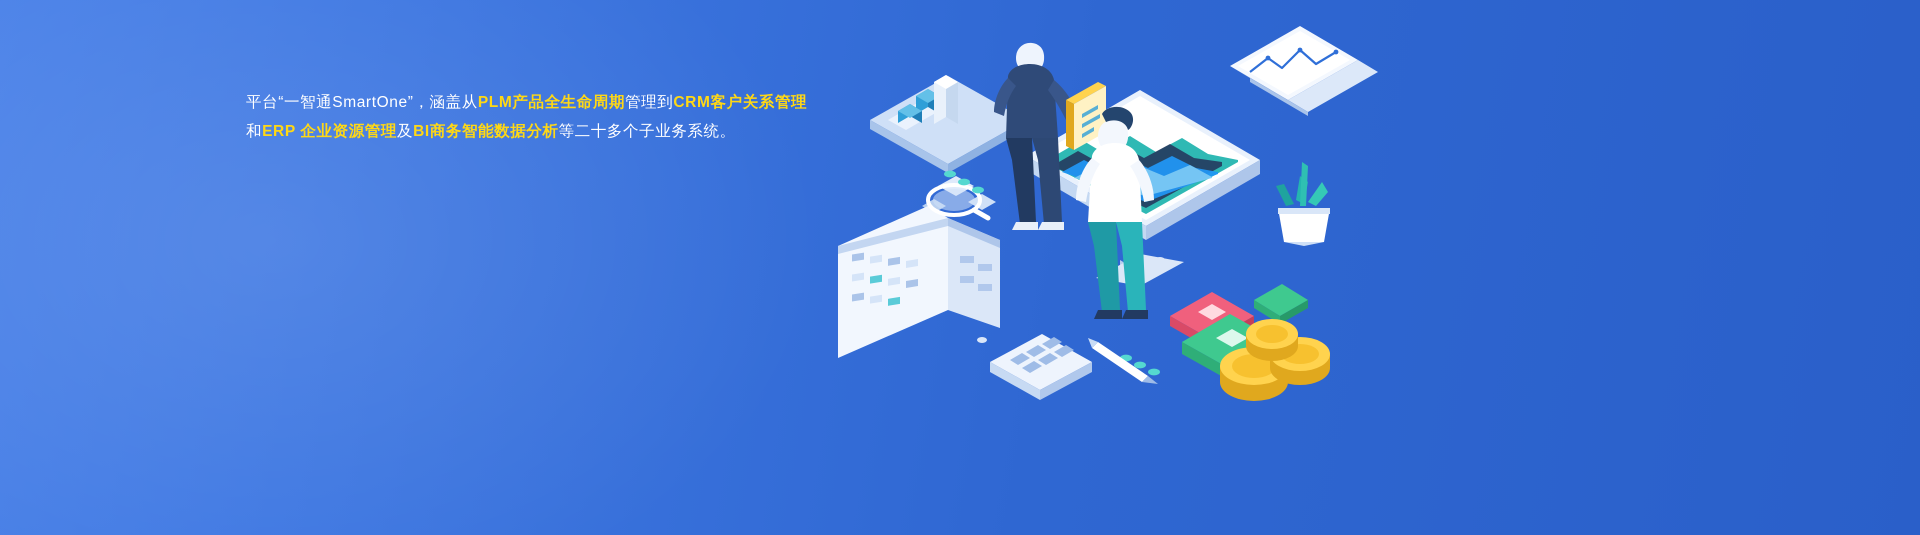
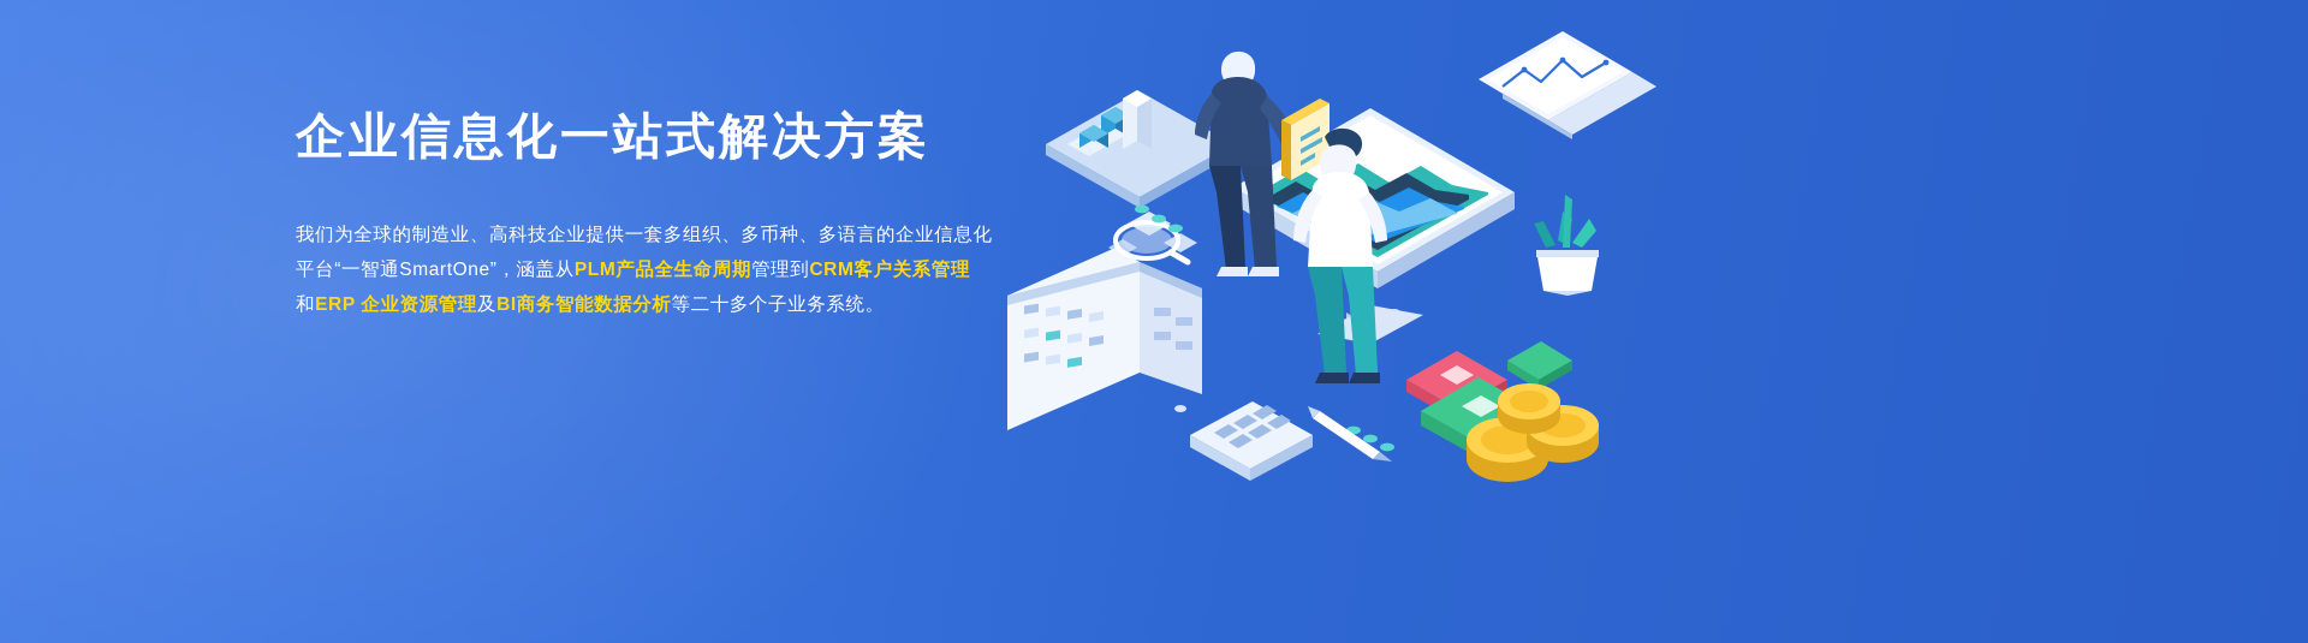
+ 企业信息化一站式解决方案
+ 我们为全球的制造业、高科技企业提供一套多组织、多币种、多语言的企业信息化
  平台“一智通SmartOne”，涵盖从PLM产品全生命周期管理到CRM客户关系管理
  和ERP 企业资源管理及BI商务智能数据分析等二十多个子业务系统。
